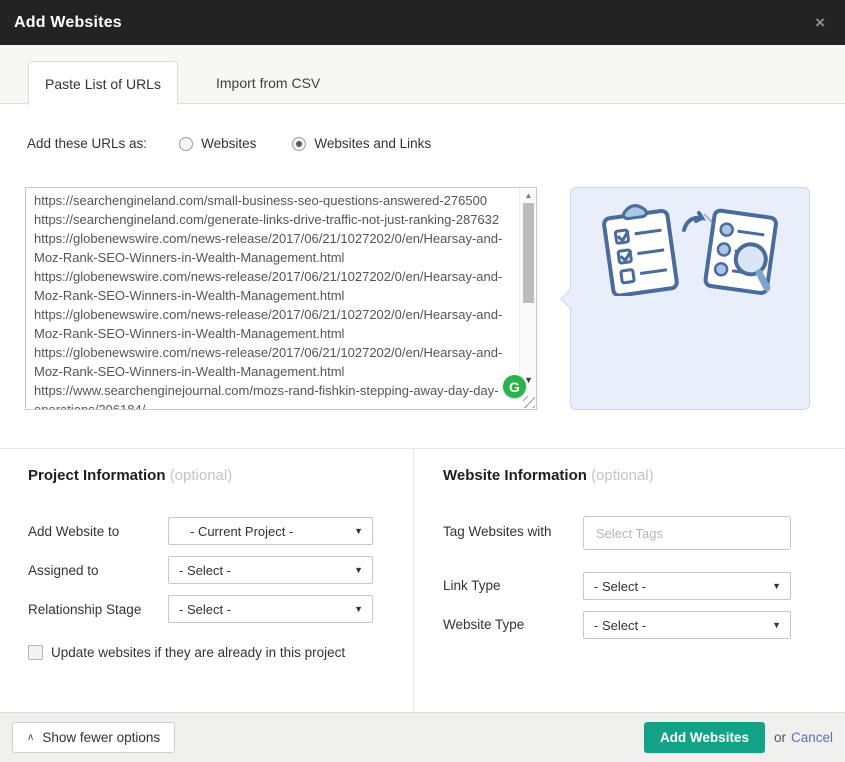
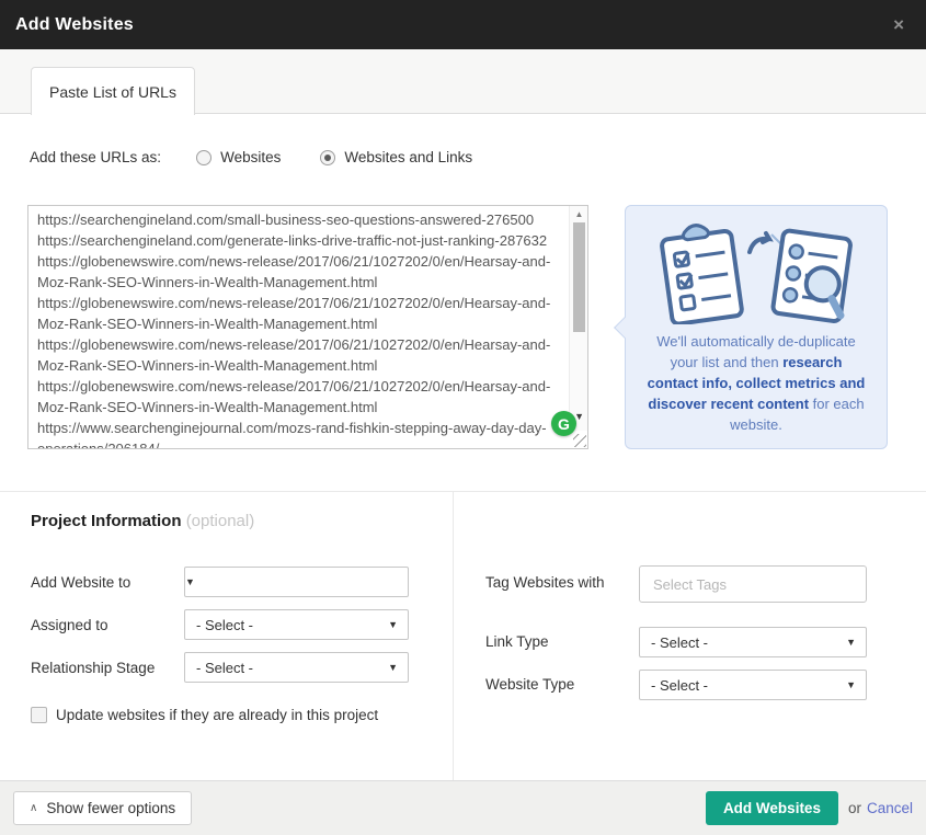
  Add Websites
  ×
  Paste List of URLs
- Import from CSV
  Add these URLs as:
  Websites
  Websites and Links
  https://searchengineland.com/small-business-seo-questions-answered-276500
  https://searchengineland.com/generate-links-drive-traffic-not-just-ranking-287632
  https://globenewswire.com/news-release/2017/06/21/1027202/0/en/Hearsay-and-Moz-Rank-SEO-Winners-in-Wealth-Management.html
  https://globenewswire.com/news-release/2017/06/21/1027202/0/en/Hearsay-and-Moz-Rank-SEO-Winners-in-Wealth-Management.html
  https://globenewswire.com/news-release/2017/06/21/1027202/0/en/Hearsay-and-Moz-Rank-SEO-Winners-in-Wealth-Management.html
  https://globenewswire.com/news-release/2017/06/21/1027202/0/en/Hearsay-and-Moz-Rank-SEO-Winners-in-Wealth-Management.html
  https://www.searchenginejournal.com/mozs-rand-fishkin-stepping-away-day-day-
  ▲
  ▼
  G
+ We'll automatically de-duplicate your list and then research contact info, collect metrics and discover recent content for each website.
  Project Information (optional)
  Add Website to
- - Current Project -
  ▼
  Assigned to
  - Select -
  ▼
  Relationship Stage
  - Select -
  ▼
  Update websites if they are already in this project
- Website Information (optional)
  Tag Websites with
  Select Tags
  Link Type
  - Select -
  ▼
  Website Type
  - Select -
  ▼
  ∧
  Show fewer options
  Add Websites
  or
  Cancel
